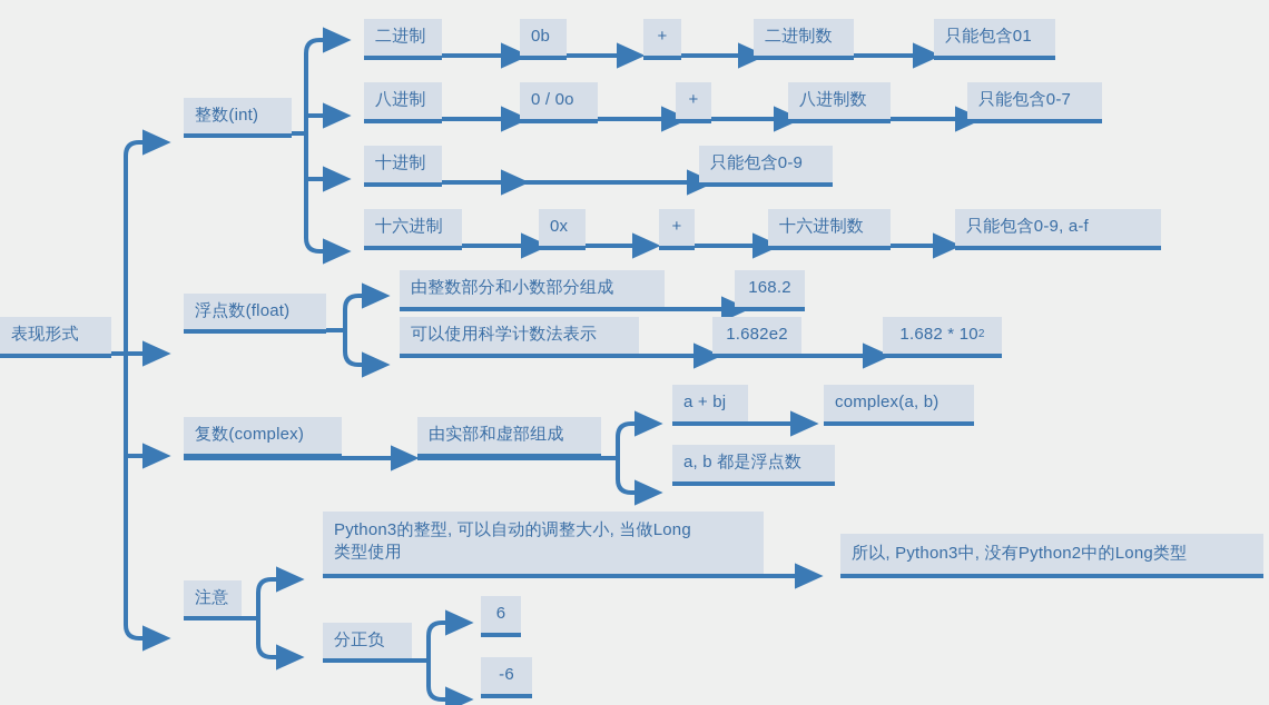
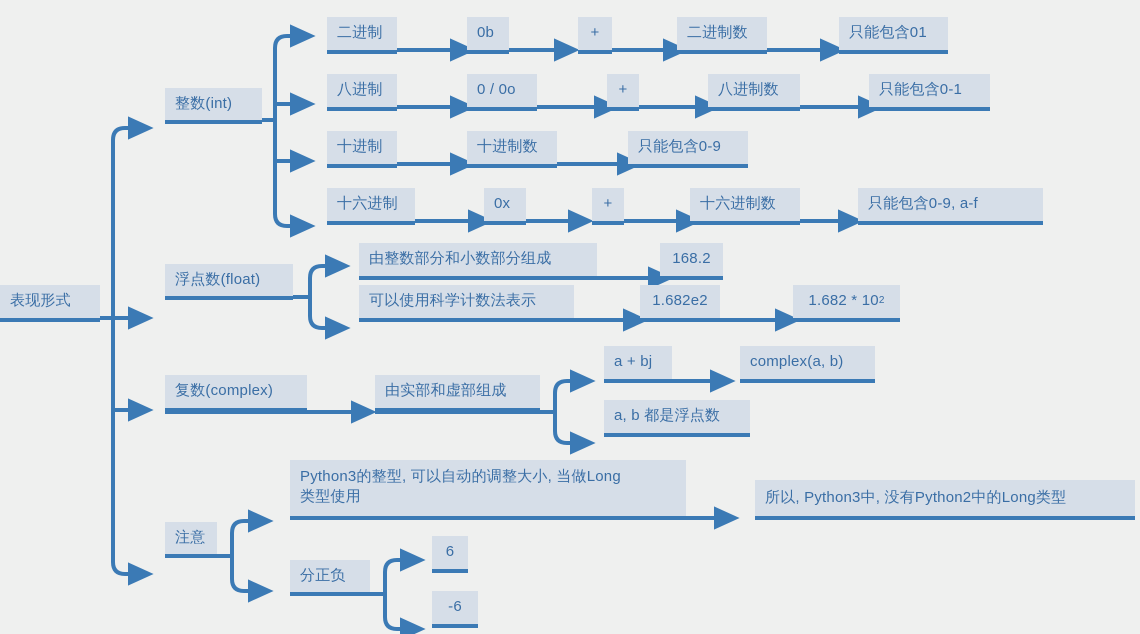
  表现形式
  整数(int)
  二进制
  0b
  +
  二进制数
  只能包含01
  八进制
  0 / 0o
  +
  八进制数
- 只能包含0-7
+ 只能包含0-1
  十进制
+ 十进制数
  只能包含0-9
  十六进制
  0x
  +
  十六进制数
  只能包含0-9, a-f
  浮点数(float)
  由整数部分和小数部分组成
  168.2
  可以使用科学计数法表示
  1.682e2
  1.682 * 10
  2
  复数(complex)
  由实部和虚部组成
  a + bj
  complex(a, b)
  a, b 都是浮点数
  注意
  Python3的整型, 可以自动的调整大小, 当做Long
  类型使用
  所以, Python3中, 没有Python2中的Long类型
  分正负
  6
  -6
